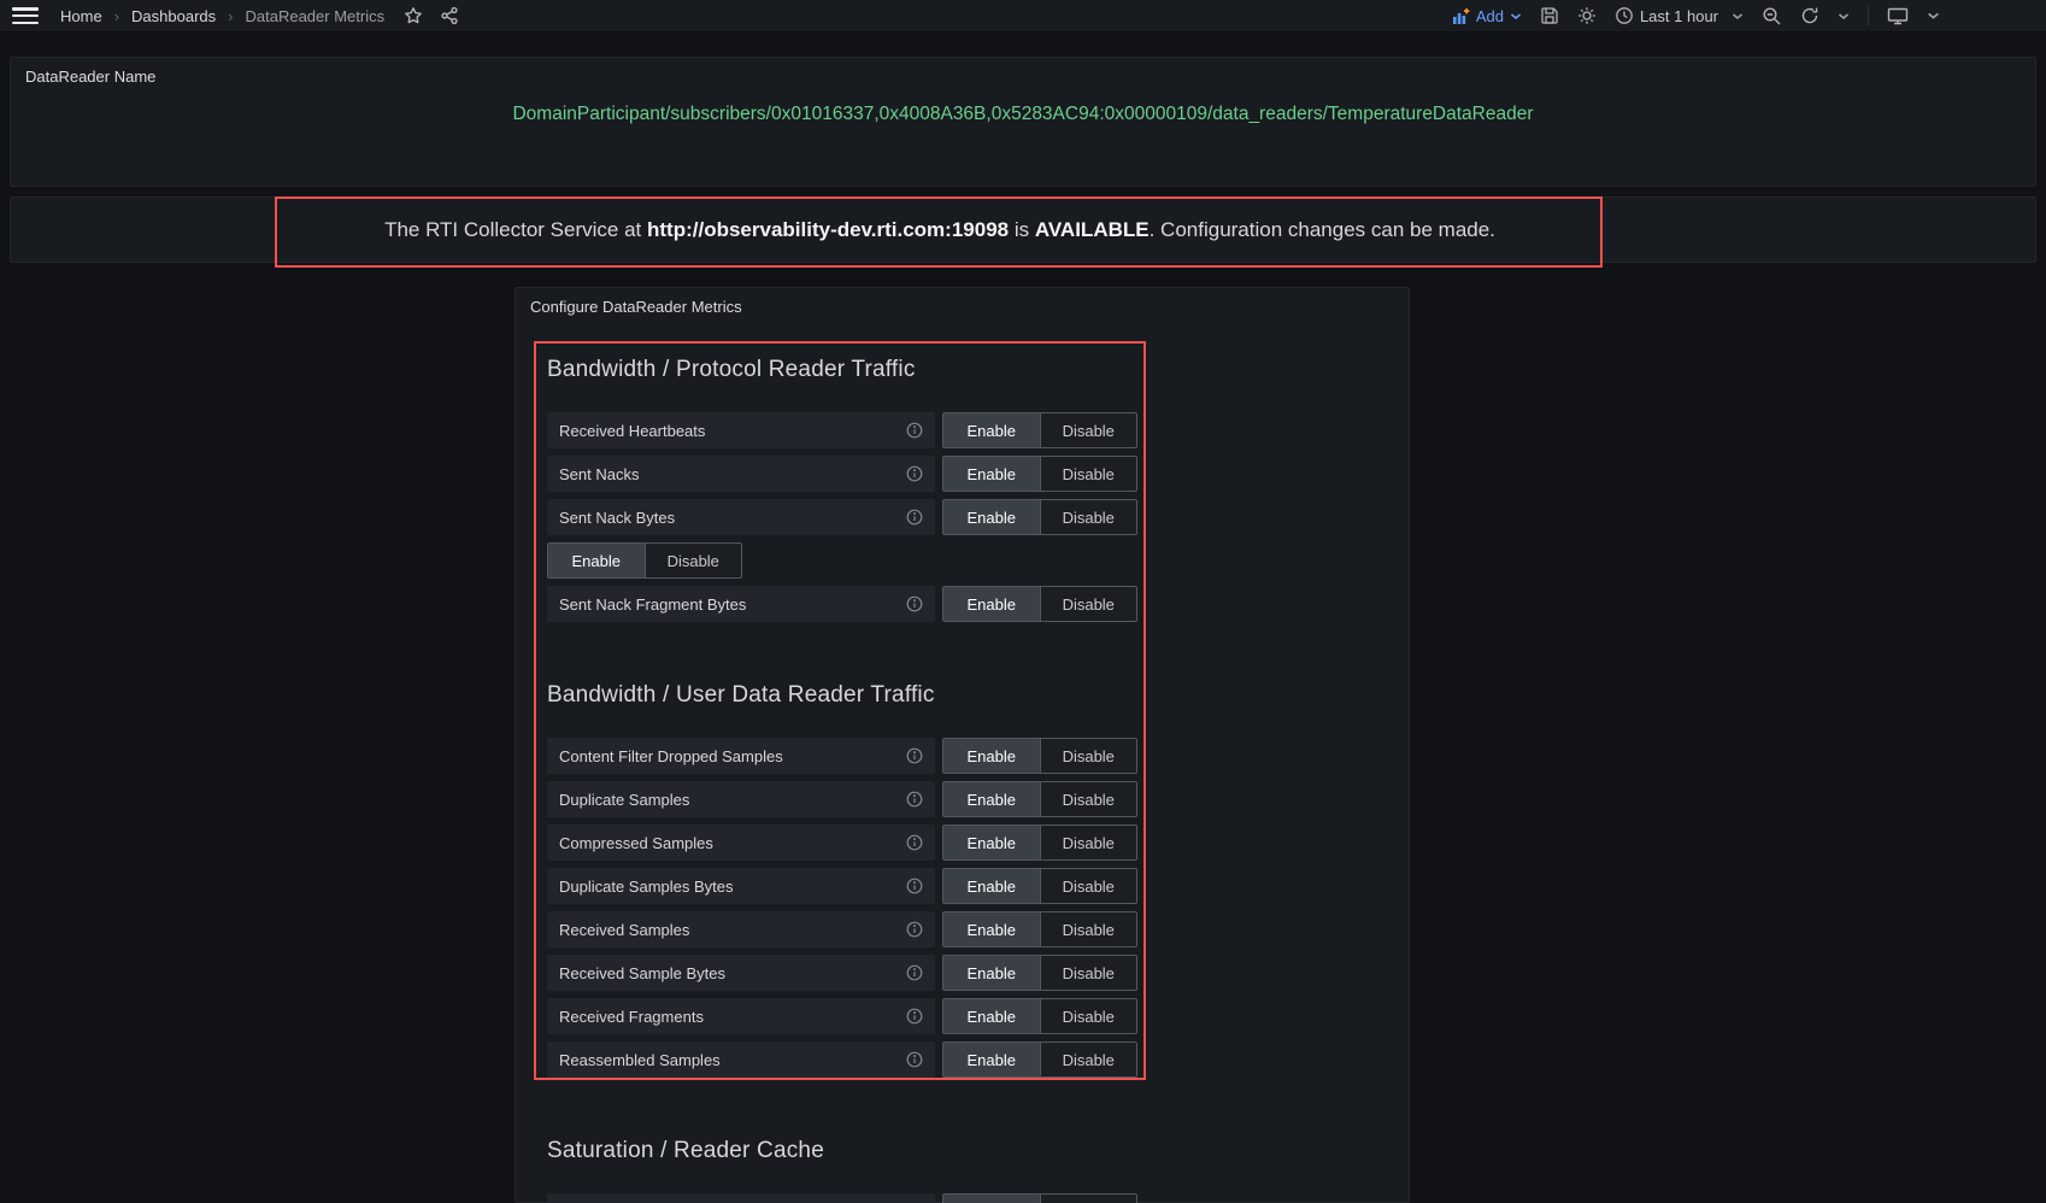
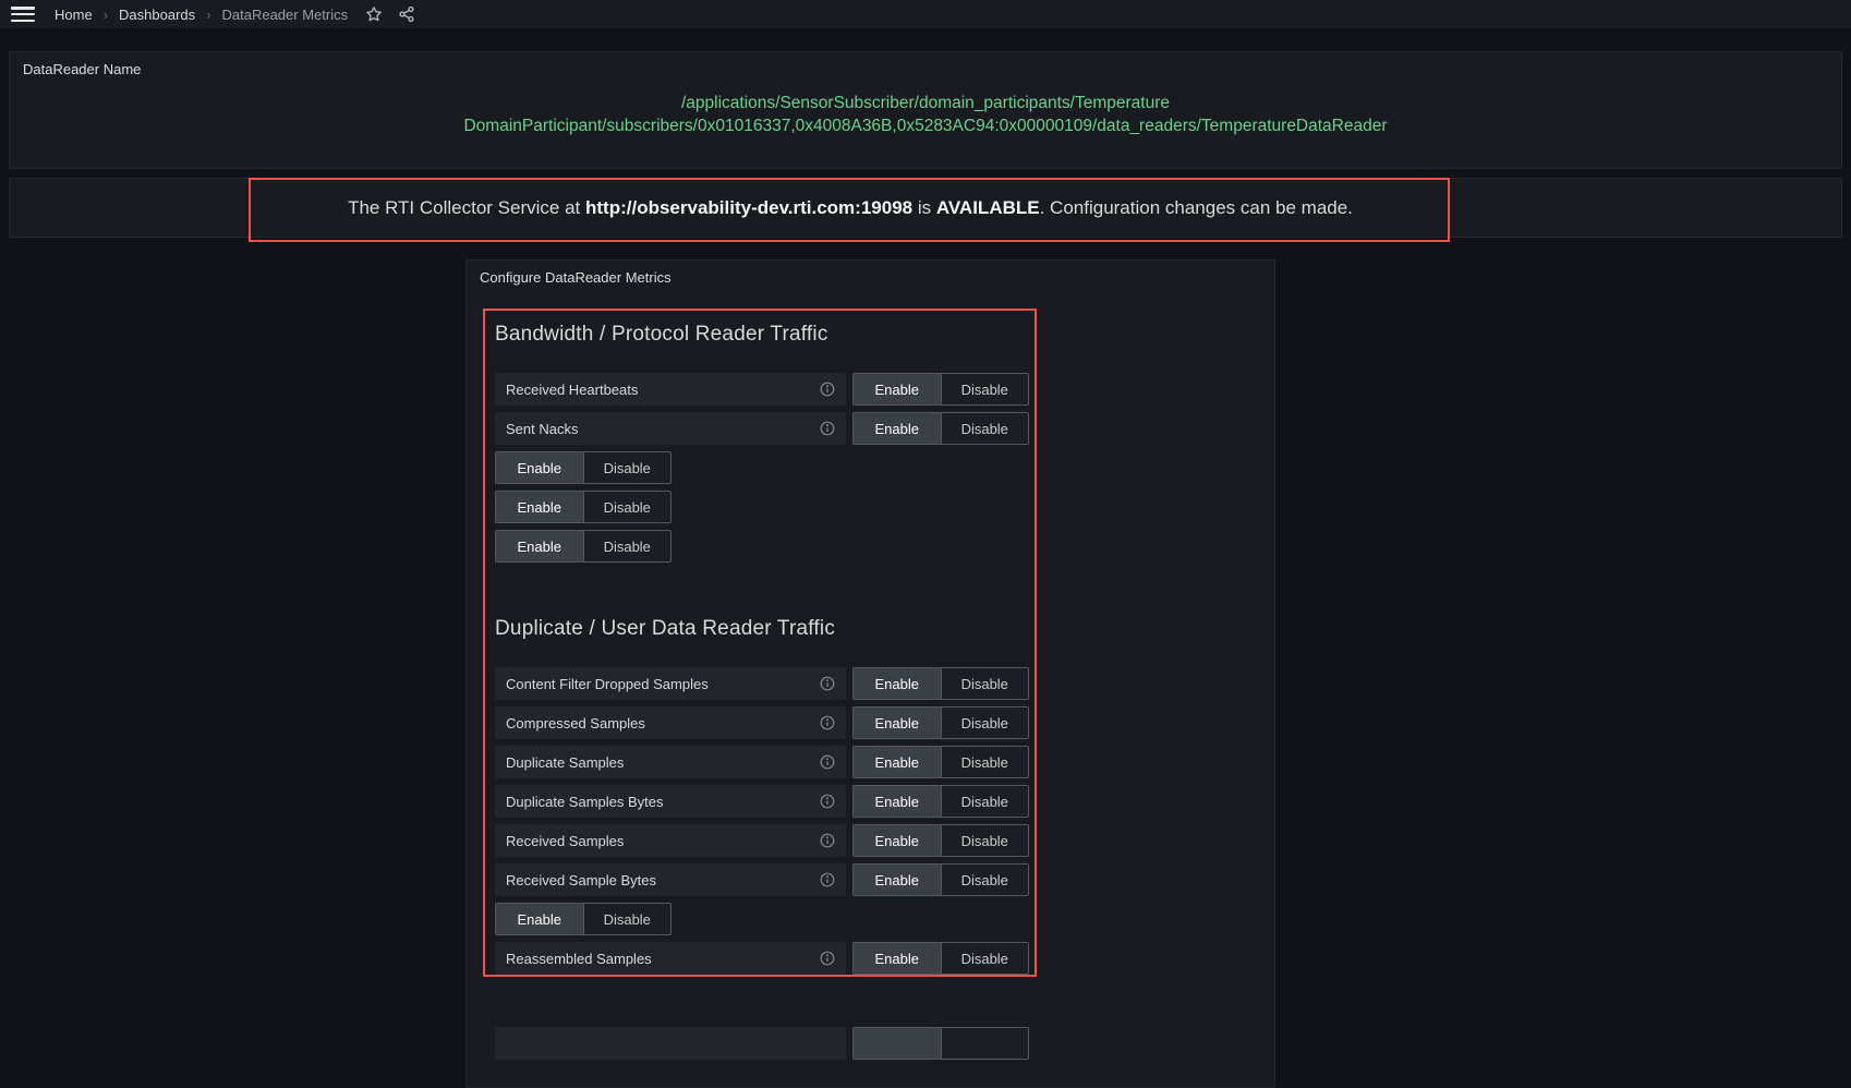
  Home
  ›
  Dashboards
  ›
  DataReader Metrics
- Add
- Last 1 hour
  DataReader Name
+ /applications/SensorSubscriber/domain_participants/Temperature
  DomainParticipant/subscribers/0x01016337,0x4008A36B,0x5283AC94:0x00000109/data_readers/TemperatureDataReader
  The RTI Collector Service at
  http://observability-dev.rti.com:19098
  is
  AVAILABLE
  . Configuration changes can be made.
  Configure DataReader Metrics
  Bandwidth / Protocol Reader Traffic
  Received Heartbeats
  Enable
  Disable
  Sent Nacks
  Enable
  Disable
- Sent Nack Bytes
  Enable
  Disable
  Enable
  Disable
- Sent Nack Fragment Bytes
  Enable
  Disable
- Bandwidth / User Data Reader Traffic
+ Duplicate / User Data Reader Traffic
  Content Filter Dropped Samples
  Enable
  Disable
- Duplicate Samples
+ Compressed Samples
  Enable
  Disable
- Compressed Samples
+ Duplicate Samples
  Enable
  Disable
  Duplicate Samples Bytes
  Enable
  Disable
  Received Samples
  Enable
  Disable
  Received Sample Bytes
  Enable
  Disable
- Received Fragments
  Enable
  Disable
  Reassembled Samples
  Enable
  Disable
- Saturation / Reader Cache
